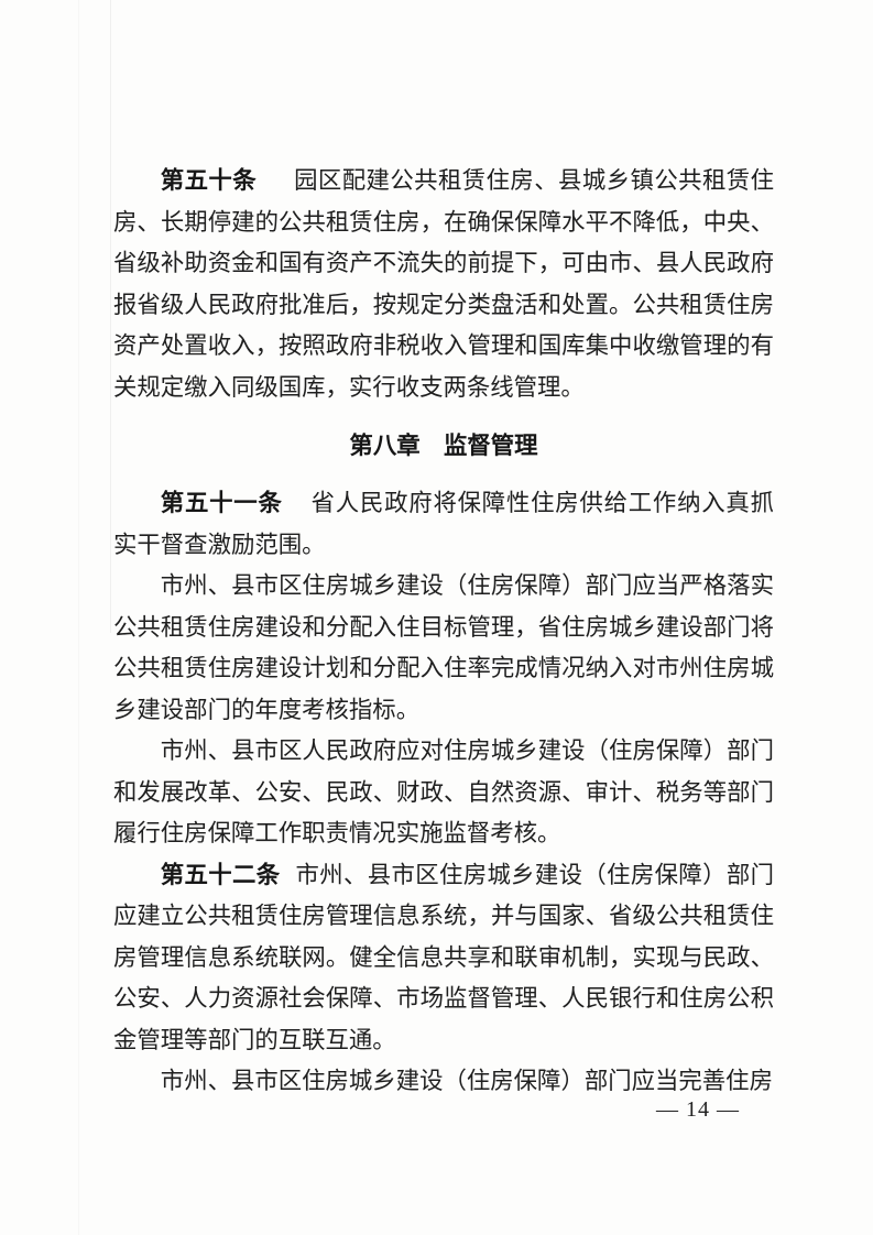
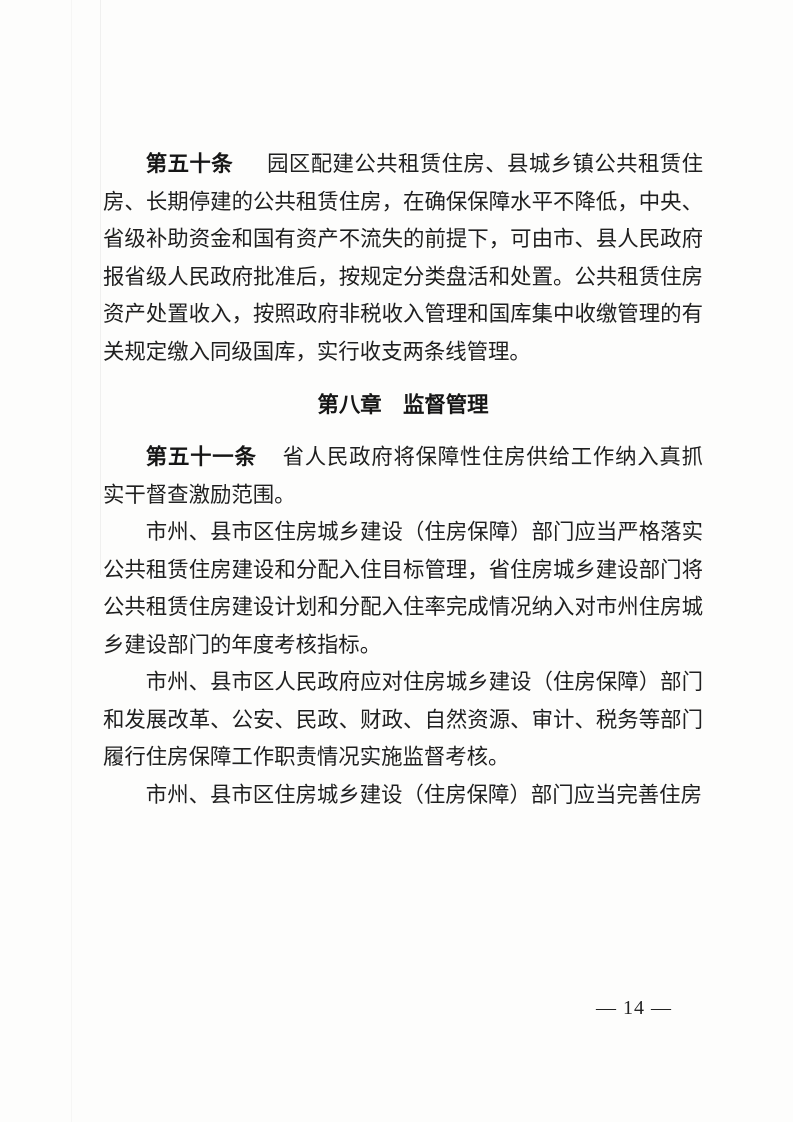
  第五十条 园区配建公共租赁住房、县城乡镇公共租赁住房、长期停建的公共租赁住房，在确保保障水平不降低，中央、省级补助资金和国有资产不流失的前提下，可由市、县人民政府报省级人民政府批准后，按规定分类盘活和处置。公共租赁住房资产处置收入，按照政府非税收入管理和国库集中收缴管理的有关规定缴入同级国库，实行收支两条线管理。
  第八章 监督管理
  第五十一条 省人民政府将保障性住房供给工作纳入真抓实干督查激励范围。
  市州、县市区住房城乡建设（住房保障）部门应当严格落实公共租赁住房建设和分配入住目标管理，省住房城乡建设部门将公共租赁住房建设计划和分配入住率完成情况纳入对市州住房城乡建设部门的年度考核指标。
  市州、县市区人民政府应对住房城乡建设（住房保障）部门和发展改革、公安、民政、财政、自然资源、审计、税务等部门履行住房保障工作职责情况实施监督考核。
- 第五十二条 市州、县市区住房城乡建设（住房保障）部门应建立公共租赁住房管理信息系统，并与国家、省级公共租赁住房管理信息系统联网。健全信息共享和联审机制，实现与民政、公安、人力资源社会保障、市场监督管理、人民银行和住房公积金管理等部门的互联互通。
  市州、县市区住房城乡建设（住房保障）部门应当完善住房
  — 14 —
